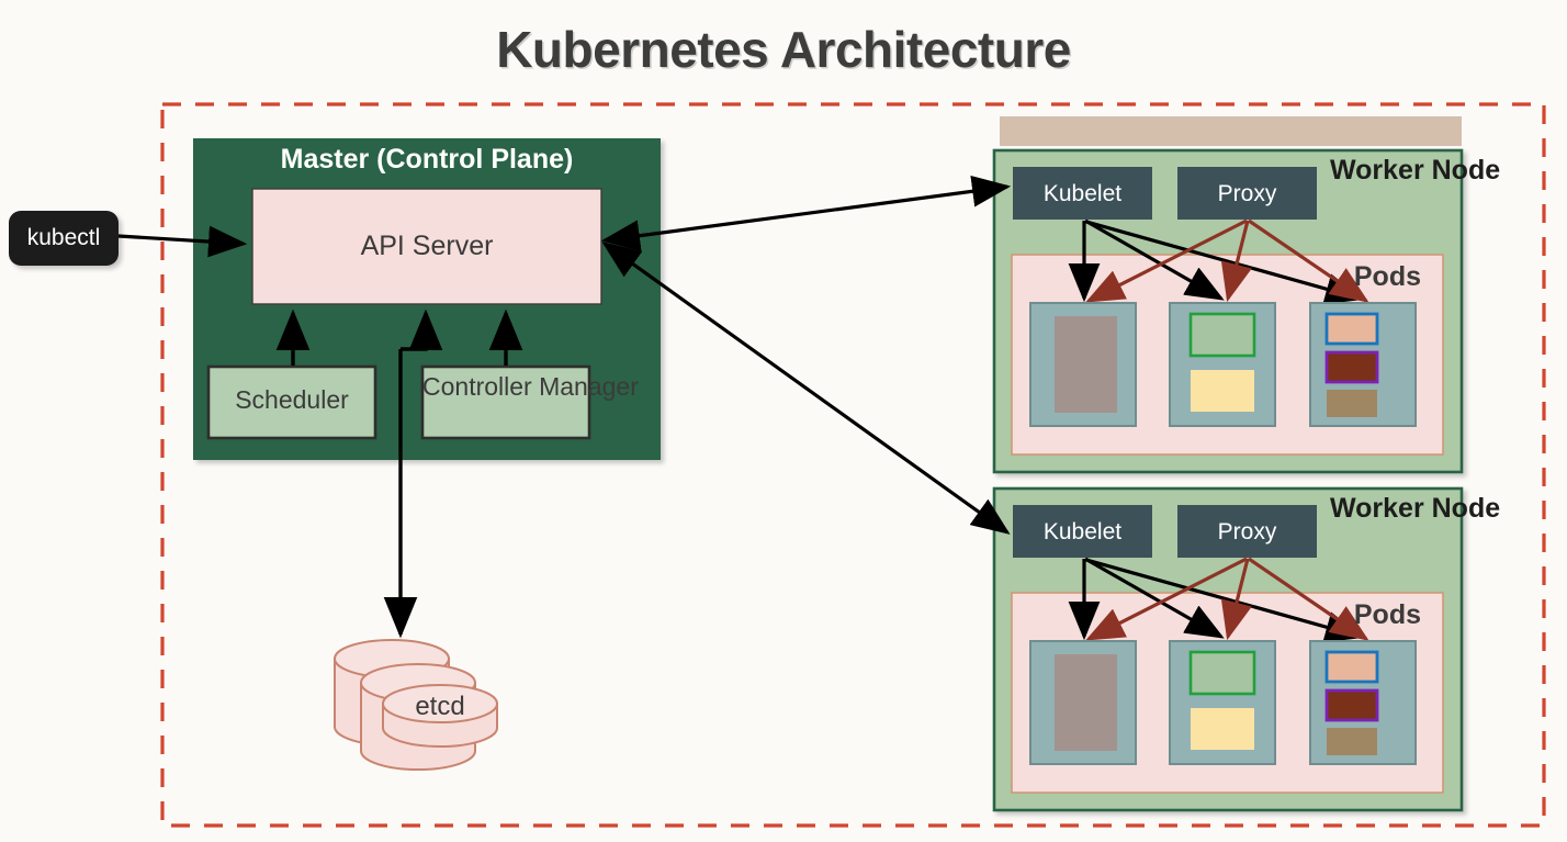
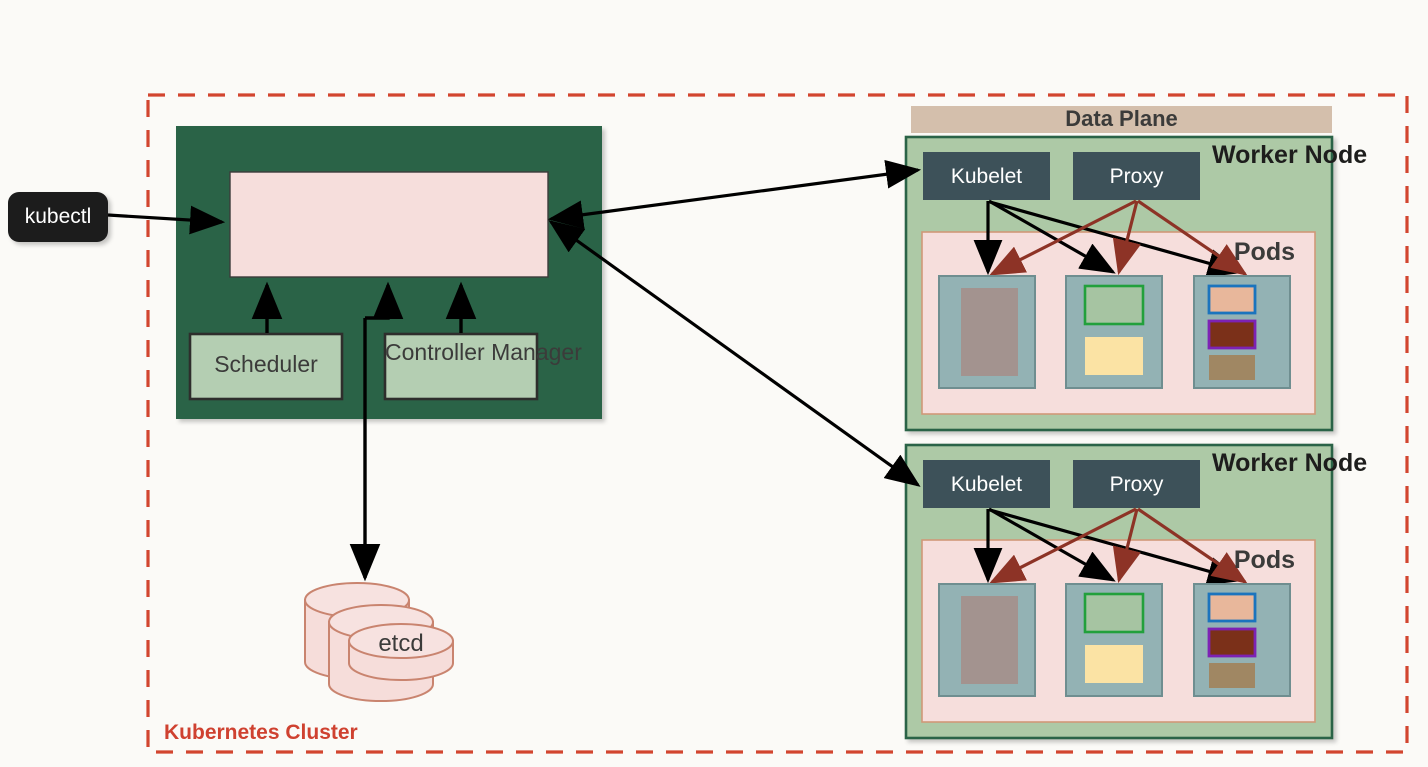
- Kubernetes Architecture
- Master (Control Plane)
- API Server
  Scheduler
  Controller Manager
  kubectl
  etcd
+ Data Plane
  Worker Node
  Kubelet
  Proxy
  Pods
  Worker Node
  Kubelet
  Proxy
  Pods
+ Kubernetes Cluster
